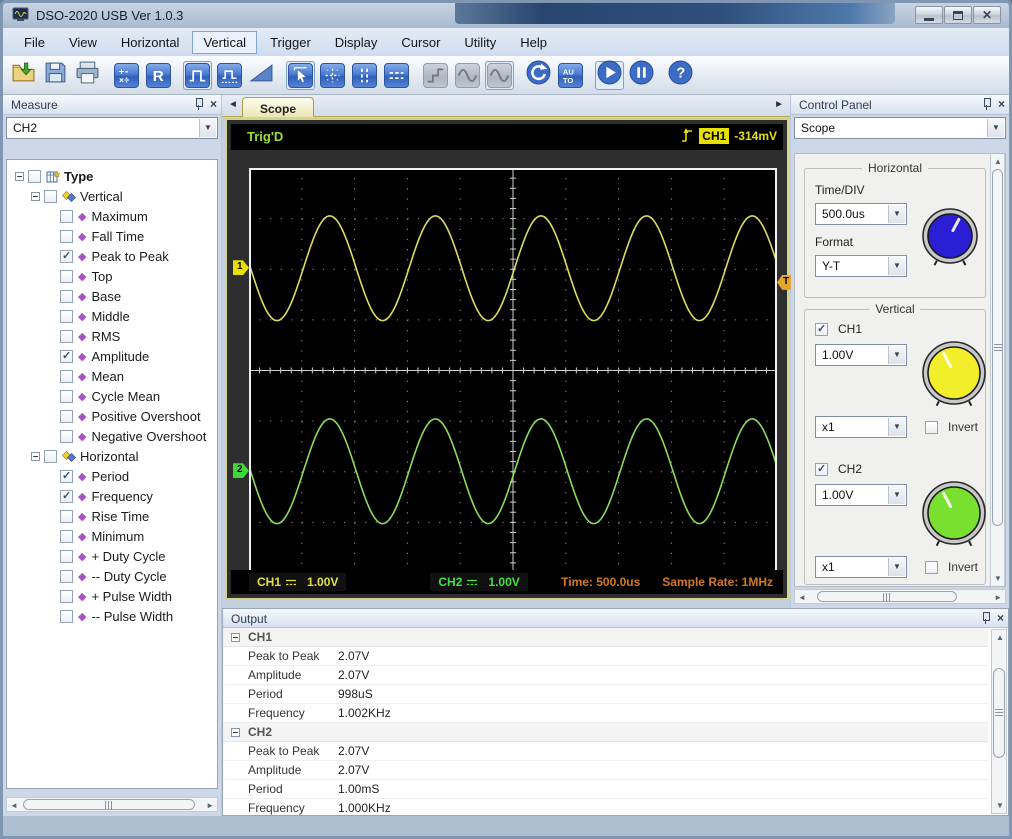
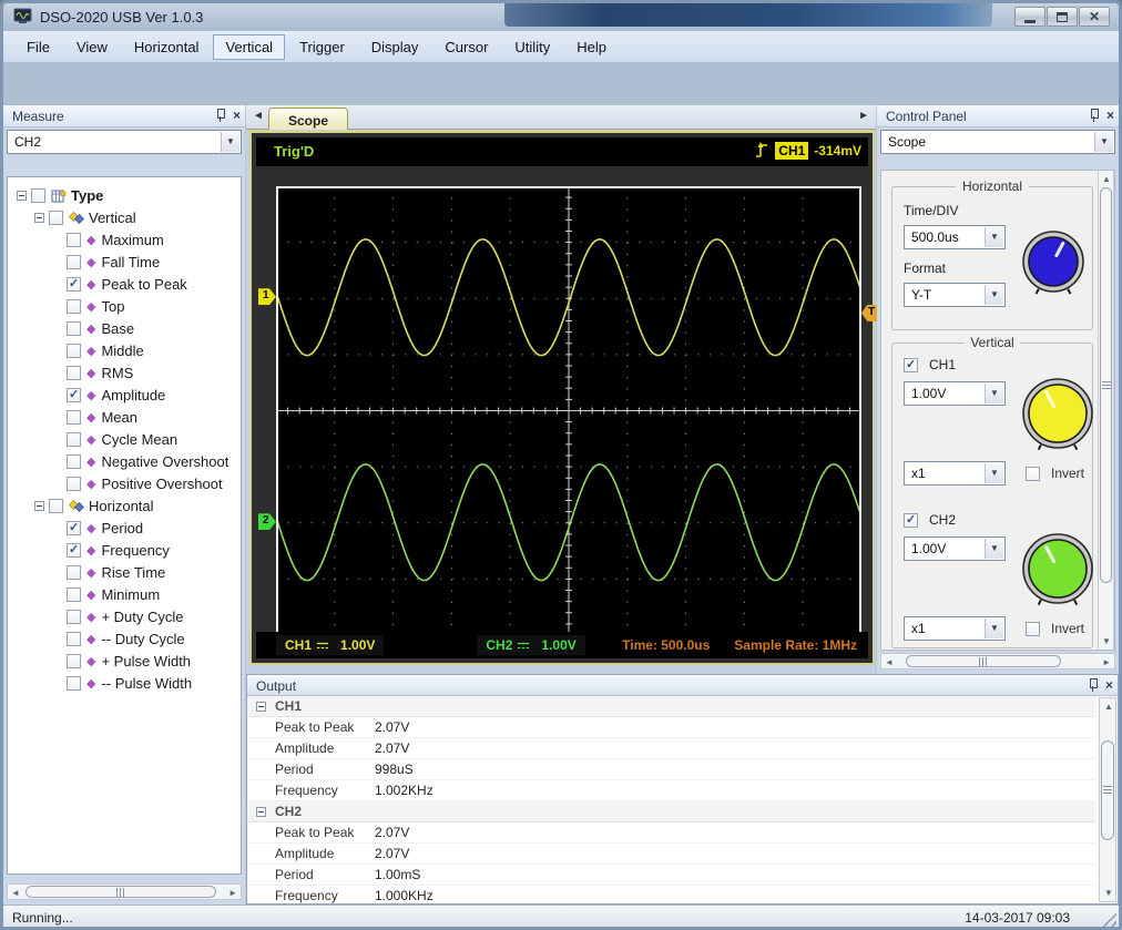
  DSO-2020 USB Ver 1.0.3
  ✕
  File
  View
  Horizontal
  Vertical
  Trigger
  Display
  Cursor
  Utility
  Help
- +-
- ×÷
- R
- AU
- TO
- ?
  Measure
  ×
  CH2
  Type
  Vertical
  ◆
  Maximum
  ◆
  Fall Time
  ◆
  Peak to Peak
  ◆
  Top
  ◆
  Base
  ◆
  Middle
  ◆
  RMS
  ◆
  Amplitude
  ◆
  Mean
  ◆
  Cycle Mean
  ◆
- Positive Overshoot
+ Negative Overshoot
  ◆
- Negative Overshoot
+ Positive Overshoot
  Horizontal
  ◆
  Period
  ◆
  Frequency
  ◆
  Rise Time
  ◆
  Minimum
  ◆
  + Duty Cycle
  ◆
  -- Duty Cycle
  ◆
  + Pulse Width
  ◆
  -- Pulse Width
  ◄
  ►
  ◄
  Scope
  ►
  Trig'D
  CH1
  -314mV
  1
  2
  T
  CH1
  1.00V
  CH2
  1.00V
  Time: 500.0us
  Sample Rate: 1MHz
  Control Panel
  ×
  Scope
  Horizontal
  Time/DIV
  500.0us
  Format
  Y-T
  Vertical
  CH1
  1.00V
  x1
  Invert
  CH2
  1.00V
  x1
  Invert
  ▲
  ▼
  ◄
  ►
  Output
  ×
  CH1
  Peak to Peak
  2.07V
  Amplitude
  2.07V
  Period
  998uS
  Frequency
  1.002KHz
  CH2
  Peak to Peak
  2.07V
  Amplitude
  2.07V
  Period
  1.00mS
  Frequency
  1.000KHz
  ▲
  ▼
+ Running...
+ 14-03-2017 09:03
